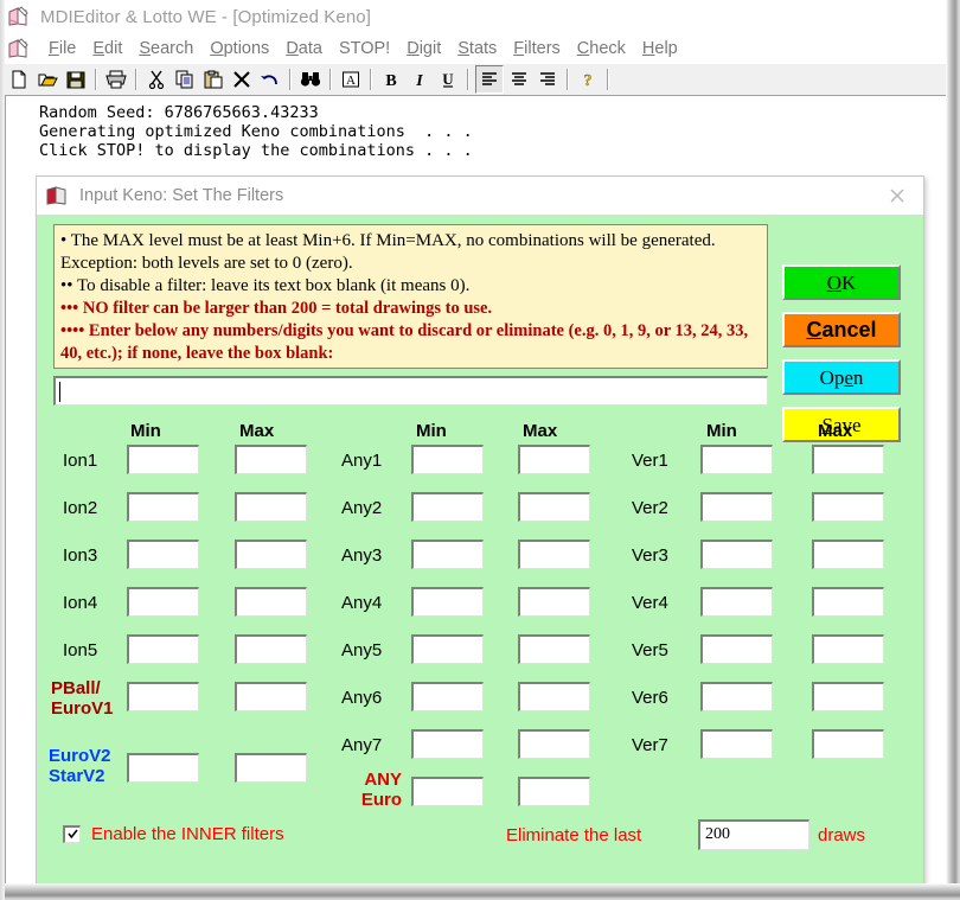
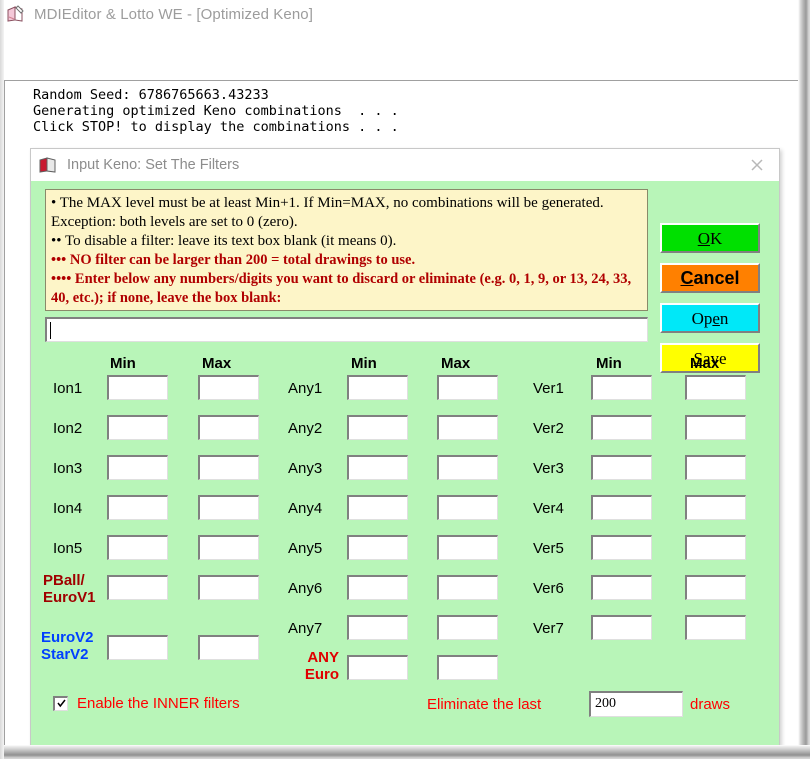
  MDIEditor & Lotto WE - [Optimized Keno]
- File
- Edit
- Search
- Options
- Data
- STOP!
- Digit
- Stats
- Filters
- Check
- Help
- A
- B
- I
- U
- ?
  Random Seed: 6786765663.43233 Generating optimized Keno combinations . . . Click STOP! to display the combinations . . .
  Input Keno: Set The Filters
- • The MAX level must be at least Min+6. If Min=MAX, no combinations will be generated. Exception: both levels are set to 0 (zero).
+ • The MAX level must be at least Min+1. If Min=MAX, no combinations will be generated. Exception: both levels are set to 0 (zero).
  •• To disable a filter: leave its text box blank (it means 0).
  ••• NO filter can be larger than 200 = total drawings to use.
  •••• Enter below any numbers/digits you want to discard or eliminate (e.g. 0, 1, 9, or 13, 24, 33, 40, etc.); if none, leave the box blank:
  O
  K
  C
  ancel
  Op
  e
  n
  S
  ave
  Min
  Max
  Min
  Max
  Min
  Max
  Ion1
  Ion2
  Ion3
  Ion4
  Ion5
  PBall/
  EuroV1
  EuroV2
  StarV2
  Any1
  Any2
  Any3
  Any4
  Any5
  Any6
  Any7
  ANY
  Euro
  Ver1
  Ver2
  Ver3
  Ver4
  Ver5
  Ver6
  Ver7
  Enable the INNER filters
  Eliminate the last
  200
  draws
